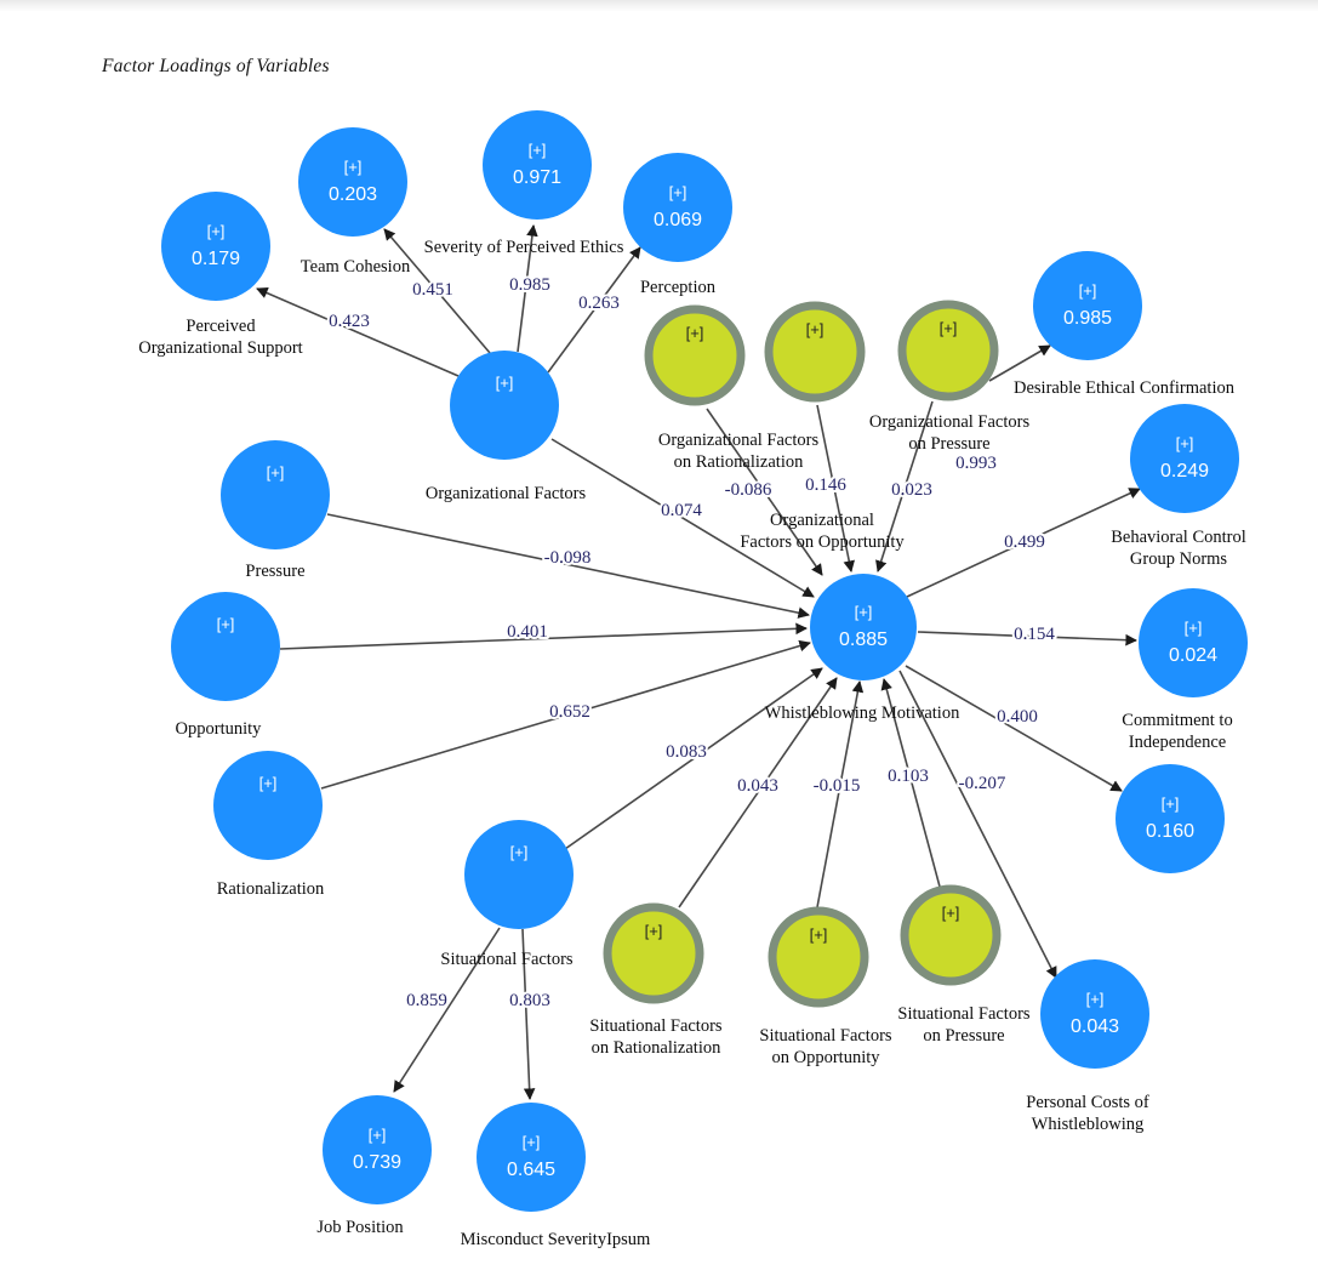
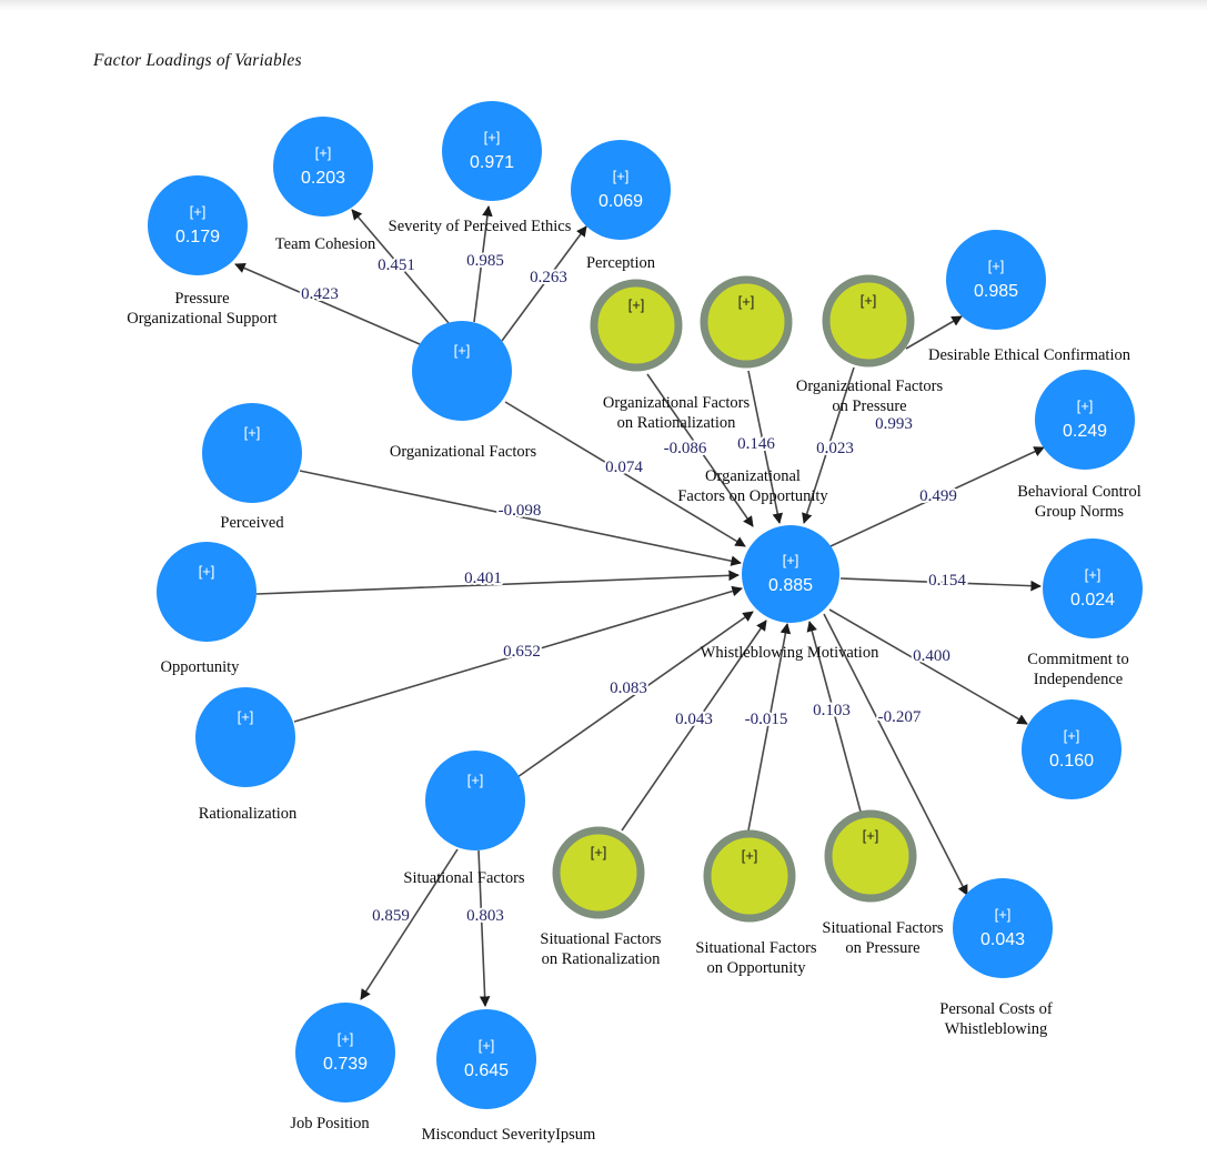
  Factor Loadings of Variables
  0.423
  0.451
  0.985
  0.263
  0.074
  -0.086
  0.146
  0.023
  0.993
  0.499
  0.154
  0.400
  -0.098
  0.401
  0.652
  0.083
  0.043
  -0.015
  0.103
  -0.207
  0.859
  0.803
  [+]
  0.179
  [+]
  0.203
  [+]
  0.971
  [+]
  0.069
  [+]
  [+]
  [+]
  [+]
  [+]
  0.985
  [+]
  0.249
  [+]
  0.024
  [+]
  0.160
  [+]
  0.043
  [+]
  [+]
  [+]
  [+]
  [+]
  [+]
  [+]
  [+]
  0.739
  [+]
  0.645
  [+]
  0.885
- Perceived Organizational Support
+ Pressure Organizational Support
  Team Cohesion
  Severity of Perceived Ethics
  Perception
  Organizational Factors
  Organizational Factors on Rationalization
  Organizational Factors on Opportunity
  Organizational Factors on Pressure
  Desirable Ethical Confirmation
  Behavioral Control Group Norms
  Commitment to Independence
  Personal Costs of Whistleblowing
- Pressure
+ Perceived
  Opportunity
  Rationalization
  Situational Factors
  Situational Factors on Rationalization
  Situational Factors on Opportunity
  Situational Factors on Pressure
  Job Position
  Misconduct SeverityIpsum
  Whistleblowing Motivation
